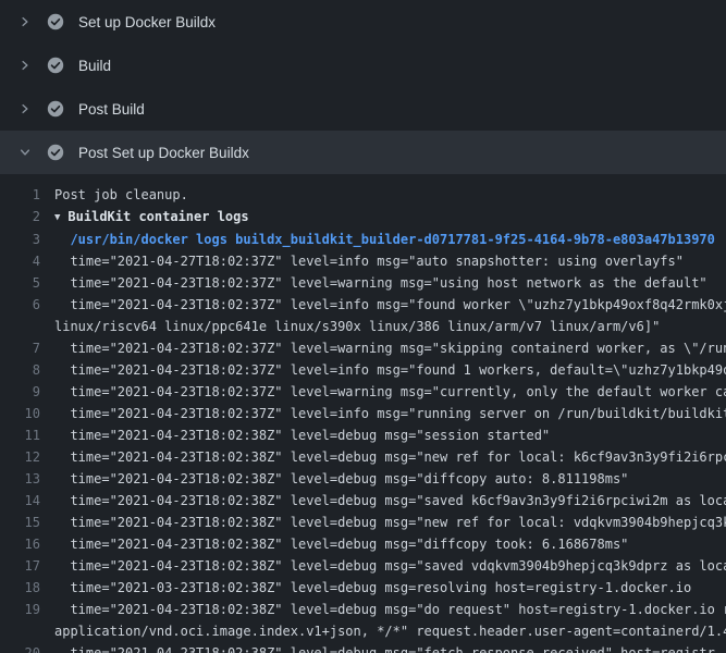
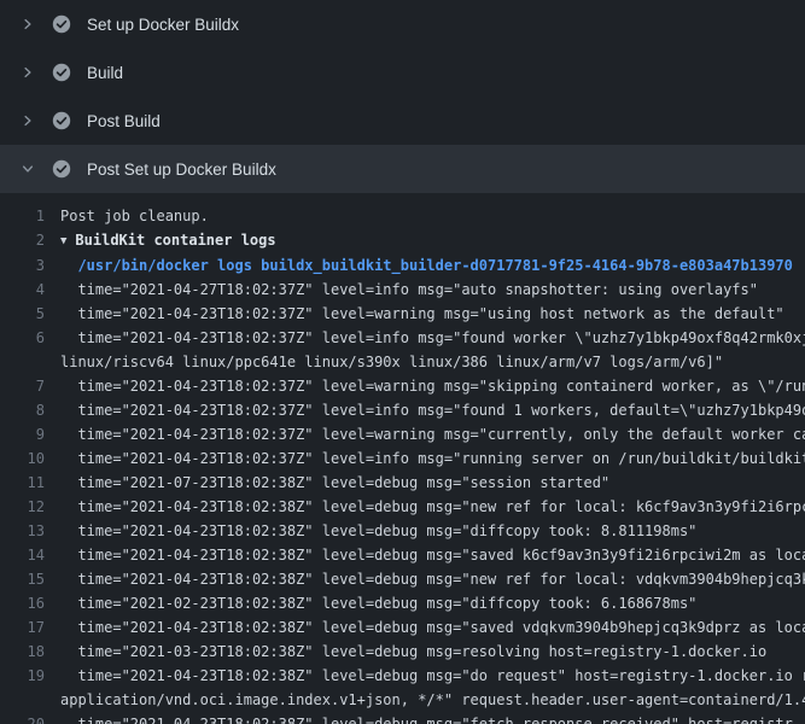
  Set up Docker Buildx
  Build
  Post Build
  Post Set up Docker Buildx
  1
  Post job cleanup.
  2
  ▼ BuildKit container logs
  3
  /usr/bin/docker logs buildx_buildkit_builder-d0717781-9f25-4164-9b78-e803a47b13970
  4
  time="2021-04-27T18:02:37Z" level=info msg="auto snapshotter: using overlayfs"
  5
  time="2021-04-23T18:02:37Z" level=warning msg="using host network as the default"
  6
  time="2021-04-23T18:02:37Z" level=info msg="found worker \"uzhz7y1bkp49oxf8q42rmk0x
- linux/riscv64 linux/ppc641e linux/s390x linux/386 linux/arm/v7 linux/arm/v6]"
+ linux/riscv64 linux/ppc641e linux/s390x linux/386 linux/arm/v7 logs/arm/v6]"
  7
  time="2021-04-23T18:02:37Z" level=warning msg="skipping containerd worker, as \"/ru
  8
  time="2021-04-23T18:02:37Z" level=info msg="found 1 workers, default=\"uzhz7y1bkp49
  9
  time="2021-04-23T18:02:37Z" level=warning msg="currently, only the default worker c
  10
  time="2021-04-23T18:02:37Z" level=info msg="running server on /run/buildkit/buildki
  11
- time="2021-04-23T18:02:38Z" level=debug msg="session started"
+ time="2021-07-23T18:02:38Z" level=debug msg="session started"
  12
  time="2021-04-23T18:02:38Z" level=debug msg="new ref for local: k6cf9av3n3y9fi2i6rp
  13
- time="2021-04-23T18:02:38Z" level=debug msg="diffcopy auto: 8.811198ms"
+ time="2021-04-23T18:02:38Z" level=debug msg="diffcopy took: 8.811198ms"
  14
  time="2021-04-23T18:02:38Z" level=debug msg="saved k6cf9av3n3y9fi2i6rpciwi2m as loc
  15
  time="2021-04-23T18:02:38Z" level=debug msg="new ref for local: vdqkvm3904b9hepjcq3
  16
- time="2021-04-23T18:02:38Z" level=debug msg="diffcopy took: 6.168678ms"
+ time="2021-02-23T18:02:38Z" level=debug msg="diffcopy took: 6.168678ms"
  17
  time="2021-04-23T18:02:38Z" level=debug msg="saved vdqkvm3904b9hepjcq3k9dprz as loc
  18
  time="2021-03-23T18:02:38Z" level=debug msg=resolving host=registry-1.docker.io
  19
  time="2021-04-23T18:02:38Z" level=debug msg="do request" host=registry-1.docker.io
  application/vnd.oci.image.index.v1+json, */*" request.header.user-agent=containerd/1.
